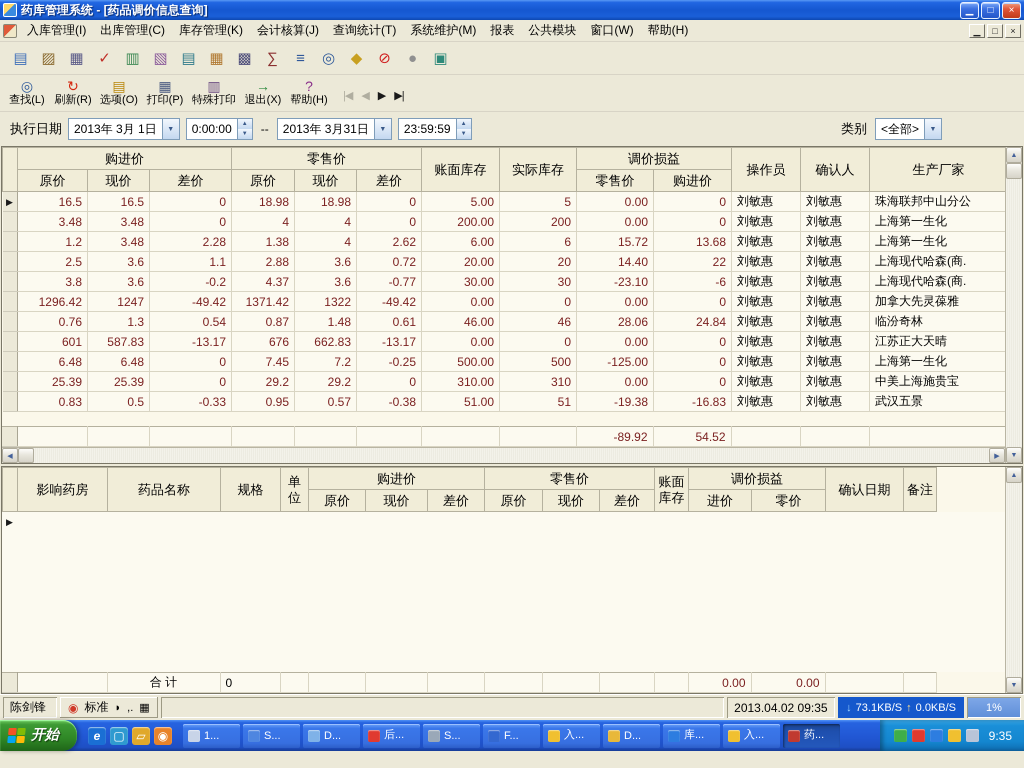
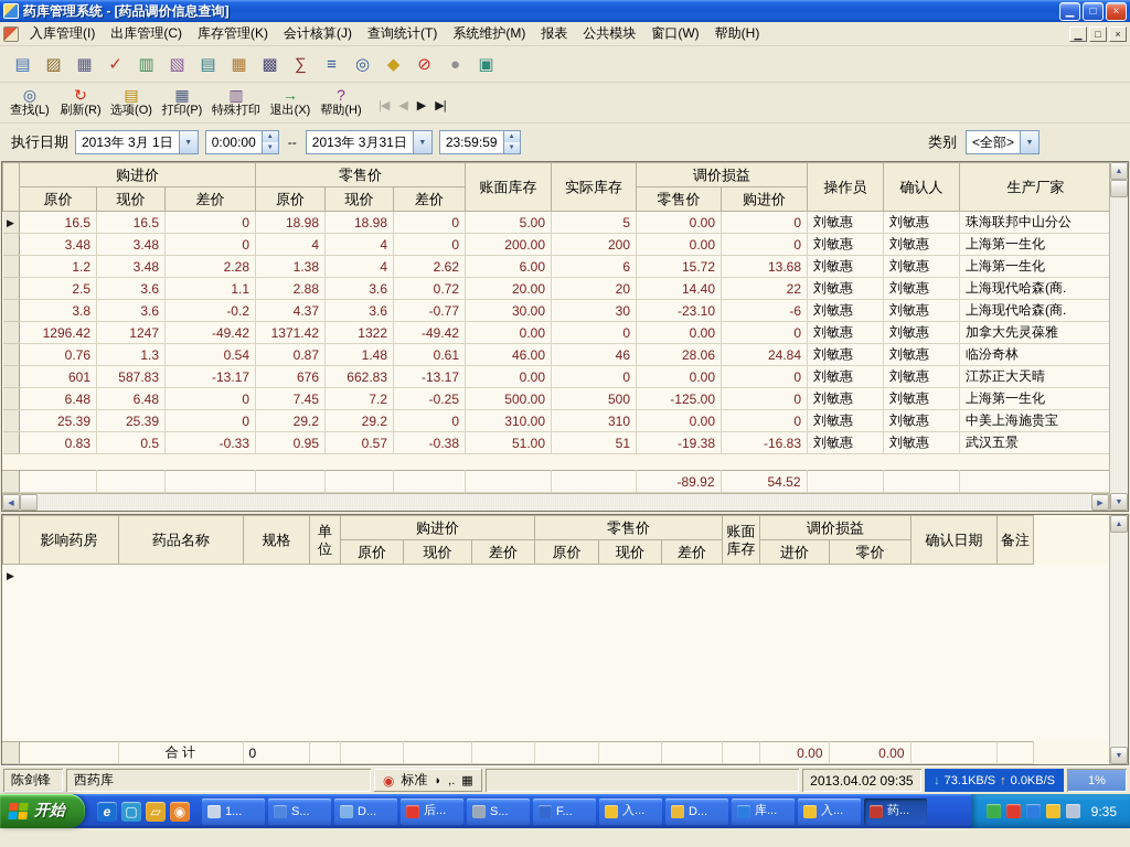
  药库管理系统 - [药品调价信息查询]
  ▁
  □
  ×
  入库管理(I)
  出库管理(C)
  库存管理(K)
  会计核算(J)
  查询统计(T)
  系统维护(M)
  报表
  公共模块
  窗口(W)
  帮助(H)
  ▁
  □
  ×
  ▤
  ▨
  ▦
  ✓
  ▥
  ▧
  ▤
  ▦
  ▩
  ∑
  ≡
  ◎
  ◆
  ⊘
  ●
  ▣
  ◎
  查找(L)
  ↻
  刷新(R)
  ▤
  选项(O)
  ▦
  打印(P)
  ▥
  特殊打印
  →
  退出(X)
  ?
  帮助(H)
  |◀
  ◀
  ▶
  ▶|
  执行日期
  2013年 3月 1日
  0:00:00
  --
  2013年 3月31日
  23:59:59
  类别
  <全部>
  	购进价	零售价	账面库存	实际库存	调价损益	操作员	确认人	生产厂家
  原价	现价	差价	原价	现价	差价	零售价	购进价
  	16.5	16.5	0	18.98	18.98	0	5.00	5	0.00	0	刘敏惠	刘敏惠	珠海联邦中山分公
  	3.48	3.48	0	4	4	0	200.00	200	0.00	0	刘敏惠	刘敏惠	上海第一生化
  	1.2	3.48	2.28	1.38	4	2.62	6.00	6	15.72	13.68	刘敏惠	刘敏惠	上海第一生化
  	2.5	3.6	1.1	2.88	3.6	0.72	20.00	20	14.40	22	刘敏惠	刘敏惠	上海现代哈森(商.
  	3.8	3.6	-0.2	4.37	3.6	-0.77	30.00	30	-23.10	-6	刘敏惠	刘敏惠	上海现代哈森(商.
  	1296.42	1247	-49.42	1371.42	1322	-49.42	0.00	0	0.00	0	刘敏惠	刘敏惠	加拿大先灵葆雅
  	0.76	1.3	0.54	0.87	1.48	0.61	46.00	46	28.06	24.84	刘敏惠	刘敏惠	临汾奇林
  	601	587.83	-13.17	676	662.83	-13.17	0.00	0	0.00	0	刘敏惠	刘敏惠	江苏正大天晴
  	6.48	6.48	0	7.45	7.2	-0.25	500.00	500	-125.00	0	刘敏惠	刘敏惠	上海第一生化
  	25.39	25.39	0	29.2	29.2	0	310.00	310	0.00	0	刘敏惠	刘敏惠	中美上海施贵宝
  	0.83	0.5	-0.33	0.95	0.57	-0.38	51.00	51	-19.38	-16.83	刘敏惠	刘敏惠	武汉五景
  									-89.92	54.52
  ▶
  	影响药房	药品名称	规格	单位	购进价	零售价	账面库存	调价损益	确认日期	备注
  原价	现价	差价	原价	现价	差价	进价	零价
  		合 计	0									0.00	0.00
  ▶
  陈剑锋
+ 西药库
  ◉
  标准
  ◗
  ,.
  ▦
  2013.04.02 09:35
  ↓
  73.1KB/S
  ↑
  0.0KB/S
  1%
  开始
  e
  ▢
  ▱
  ◉
  1...
  S...
  D...
  后...
  S...
  F...
  入...
  D...
  库...
  入...
  药...
  9:35
